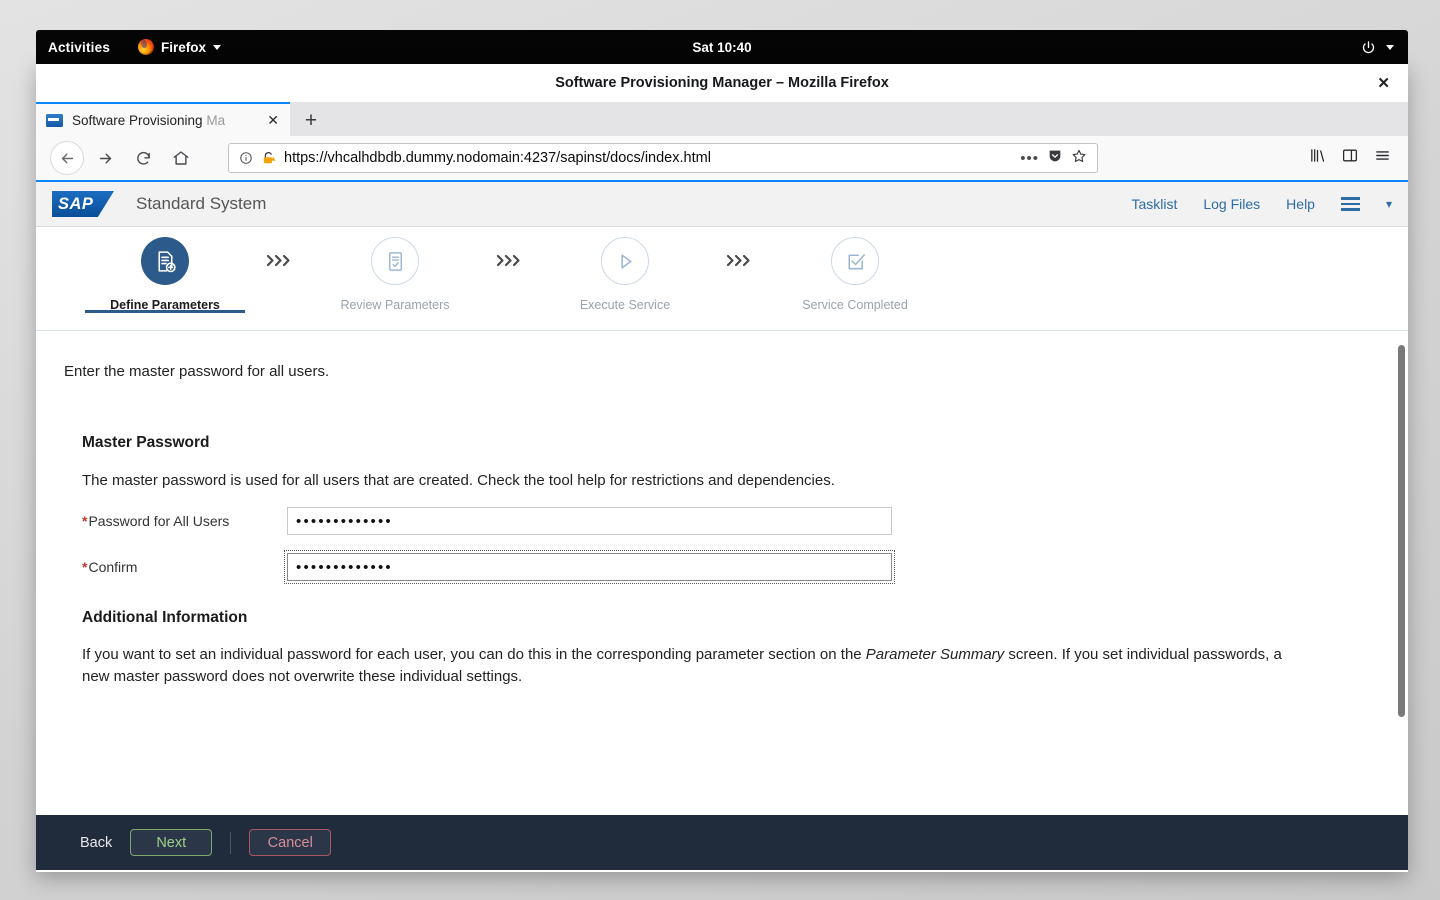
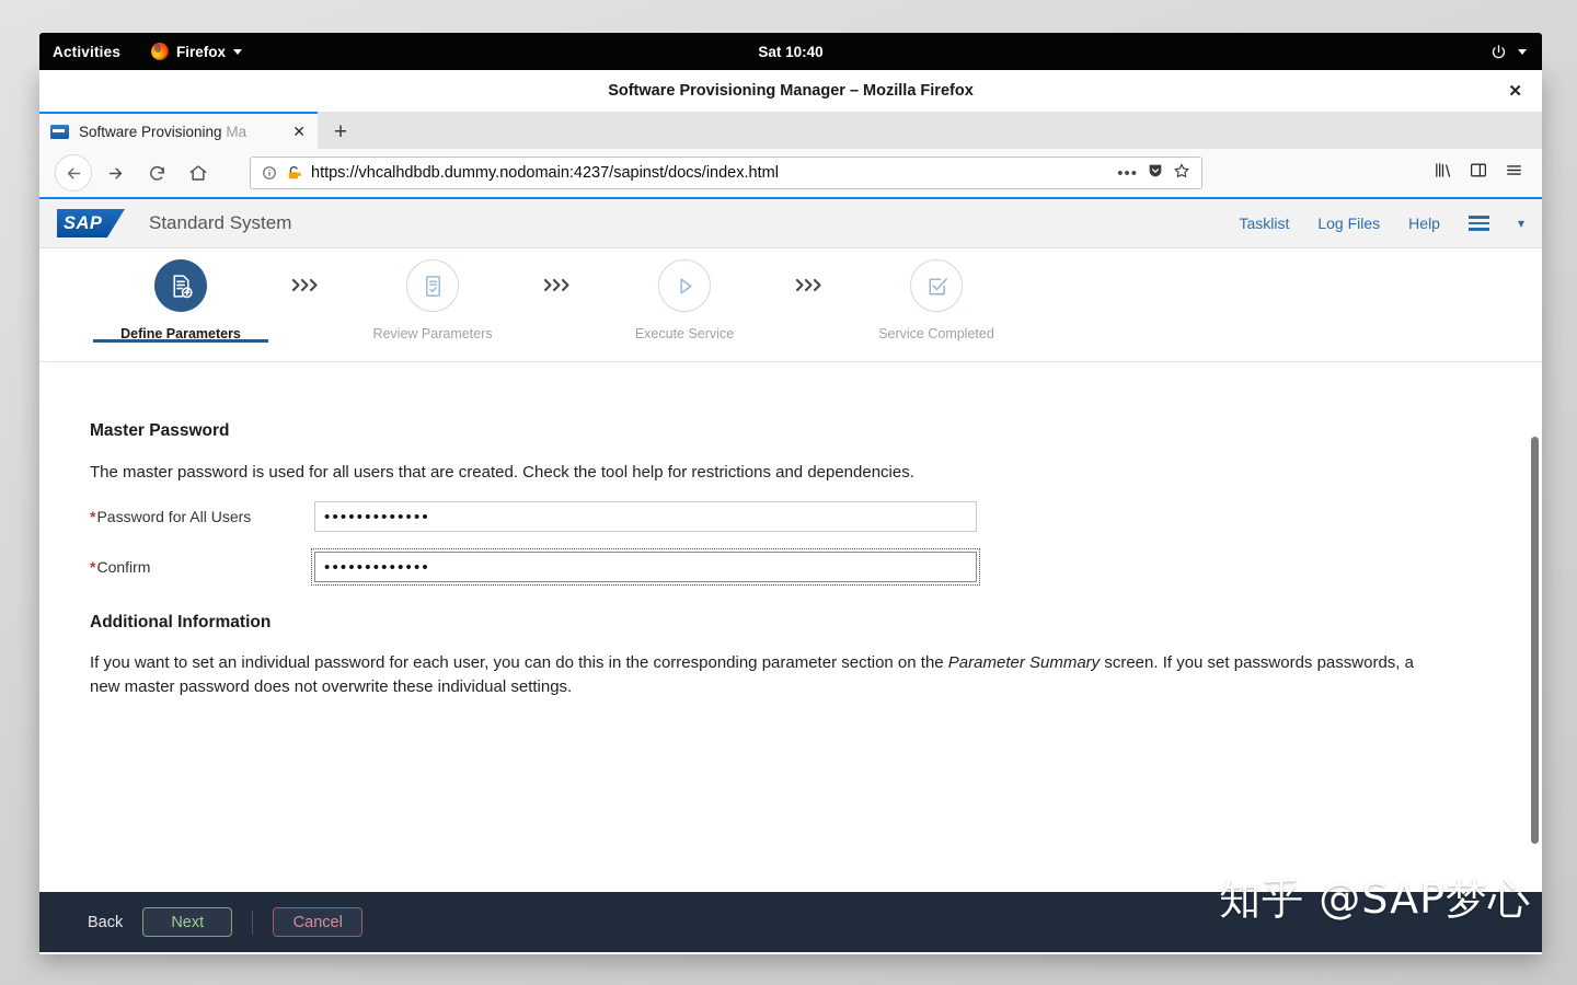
  Activities
  Firefox
  Sat 10:40
  Software Provisioning Manager – Mozilla Firefox
  ✕
  Software Provisioning Ma
  ✕
  +
  https://vhcalhdbdb.dummy.nodomain:4237/sapinst/docs/index.html
  •••
  SAP
  Standard System
  Tasklist
  Log Files
  Help
  ▾
  Define Parameters
  Review Parameters
  Execute Service
  Service Completed
- Enter the master password for all users.
  Master Password
  The master password is used for all users that are created. Check the tool help for restrictions and dependencies.
  *Password for All Users
  •••••••••••••
  *Confirm
  •••••••••••••
  Additional Information
- If you want to set an individual password for each user, you can do this in the corresponding parameter section on the Parameter Summary screen. If you set individual passwords, a new master password does not overwrite these individual settings.
+ If you want to set an individual password for each user, you can do this in the corresponding parameter section on the Parameter Summary screen. If you set passwords passwords, a new master password does not overwrite these individual settings.
  Back
  Next
  Cancel
+ 知乎 @SAP梦心
